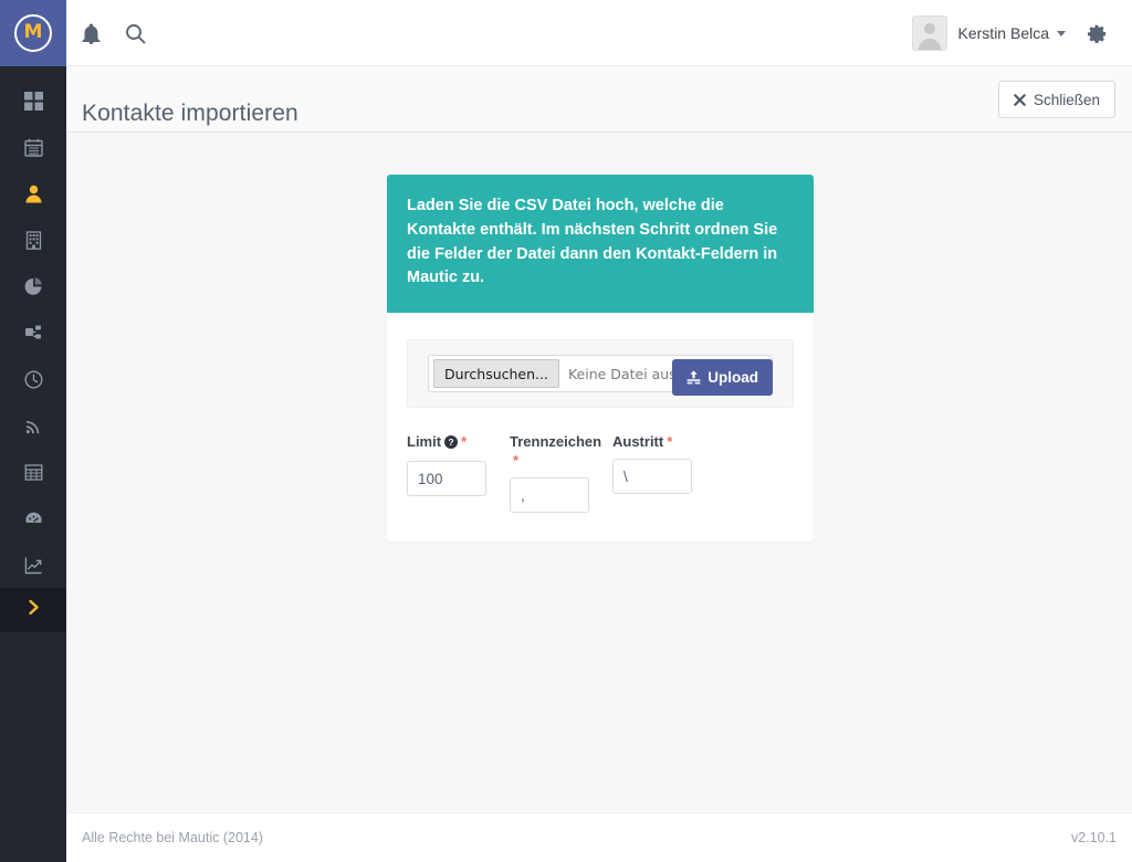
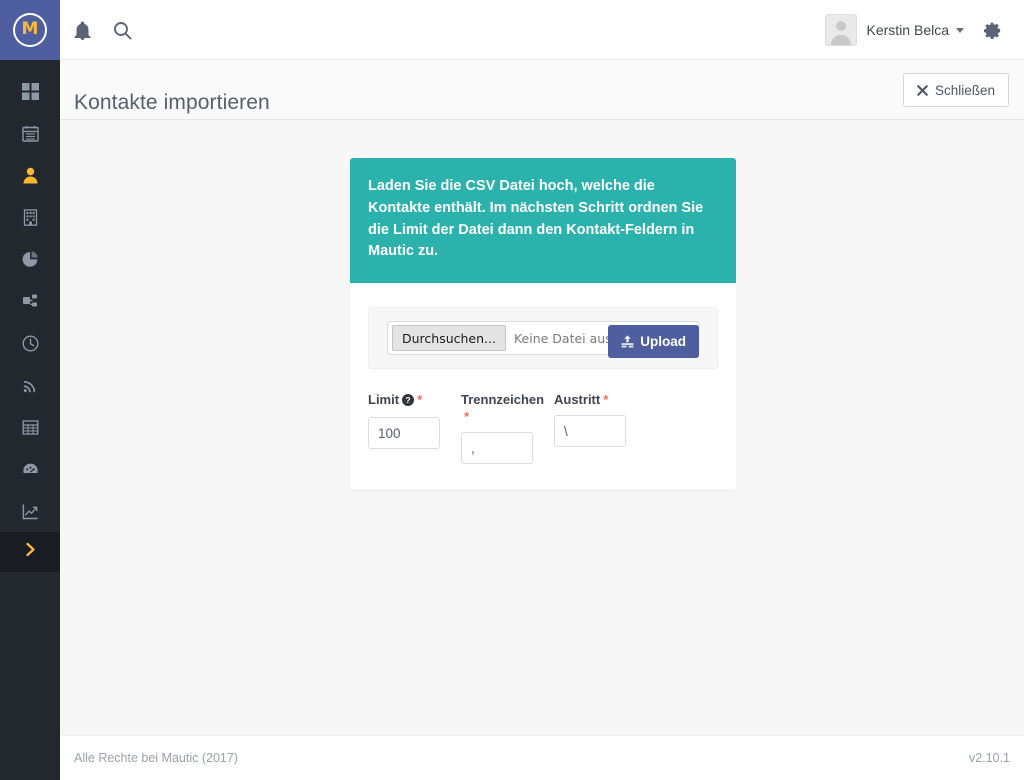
  M
  Kerstin Belca
  Kontakte importieren
  Schließen
- Laden Sie die CSV Datei hoch, welche die Kontakte enthält. Im nächsten Schritt ordnen Sie die Felder der Datei dann den Kontakt-Feldern in Mautic zu.
+ Laden Sie die CSV Datei hoch, welche die Kontakte enthält. Im nächsten Schritt ordnen Sie die Limit der Datei dann den Kontakt-Feldern in Mautic zu.
  Durchsuchen...
  Upload
  Limit
  ?
  *
  100
  Trennzeichen *
  ,
  Austritt *
  \
- Alle Rechte bei Mautic (2014)
+ Alle Rechte bei Mautic (2017)
  v2.10.1
